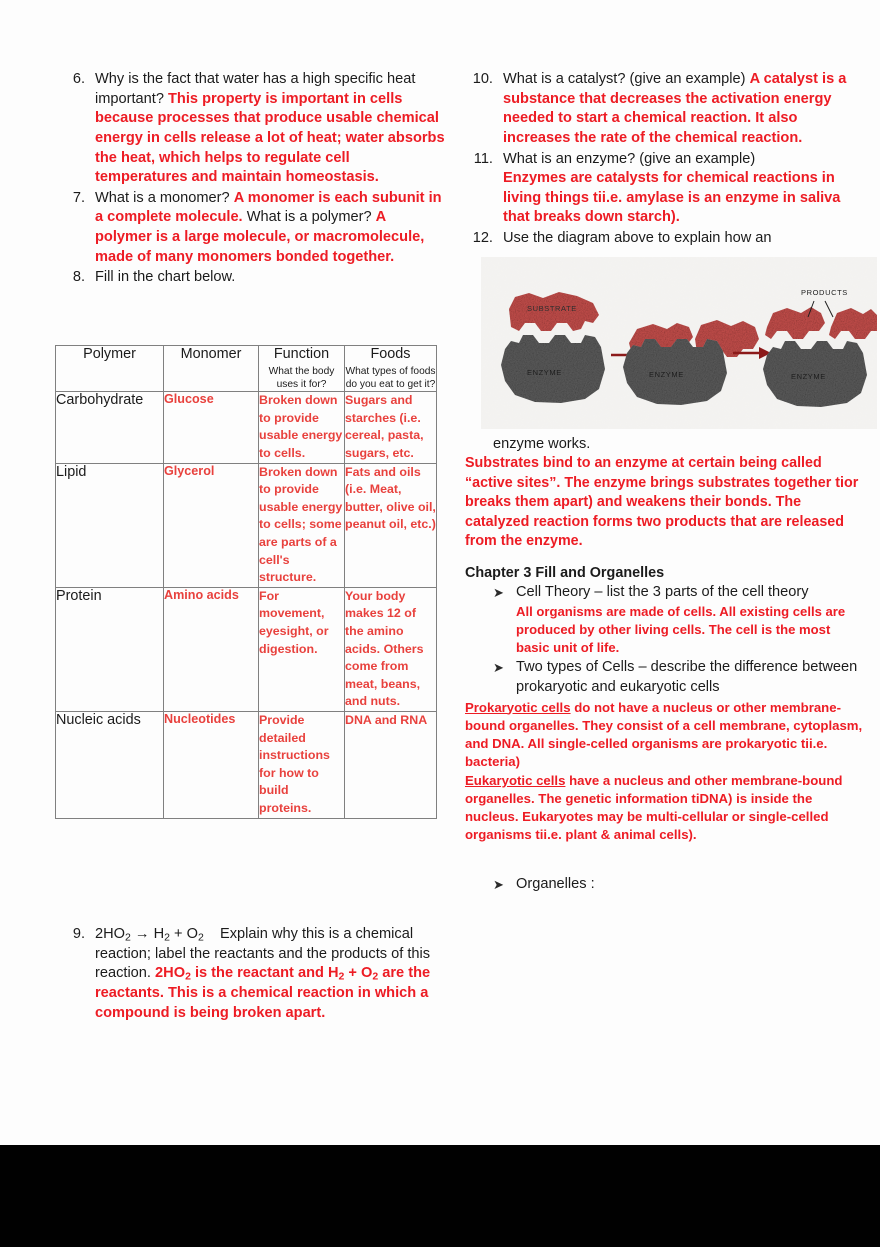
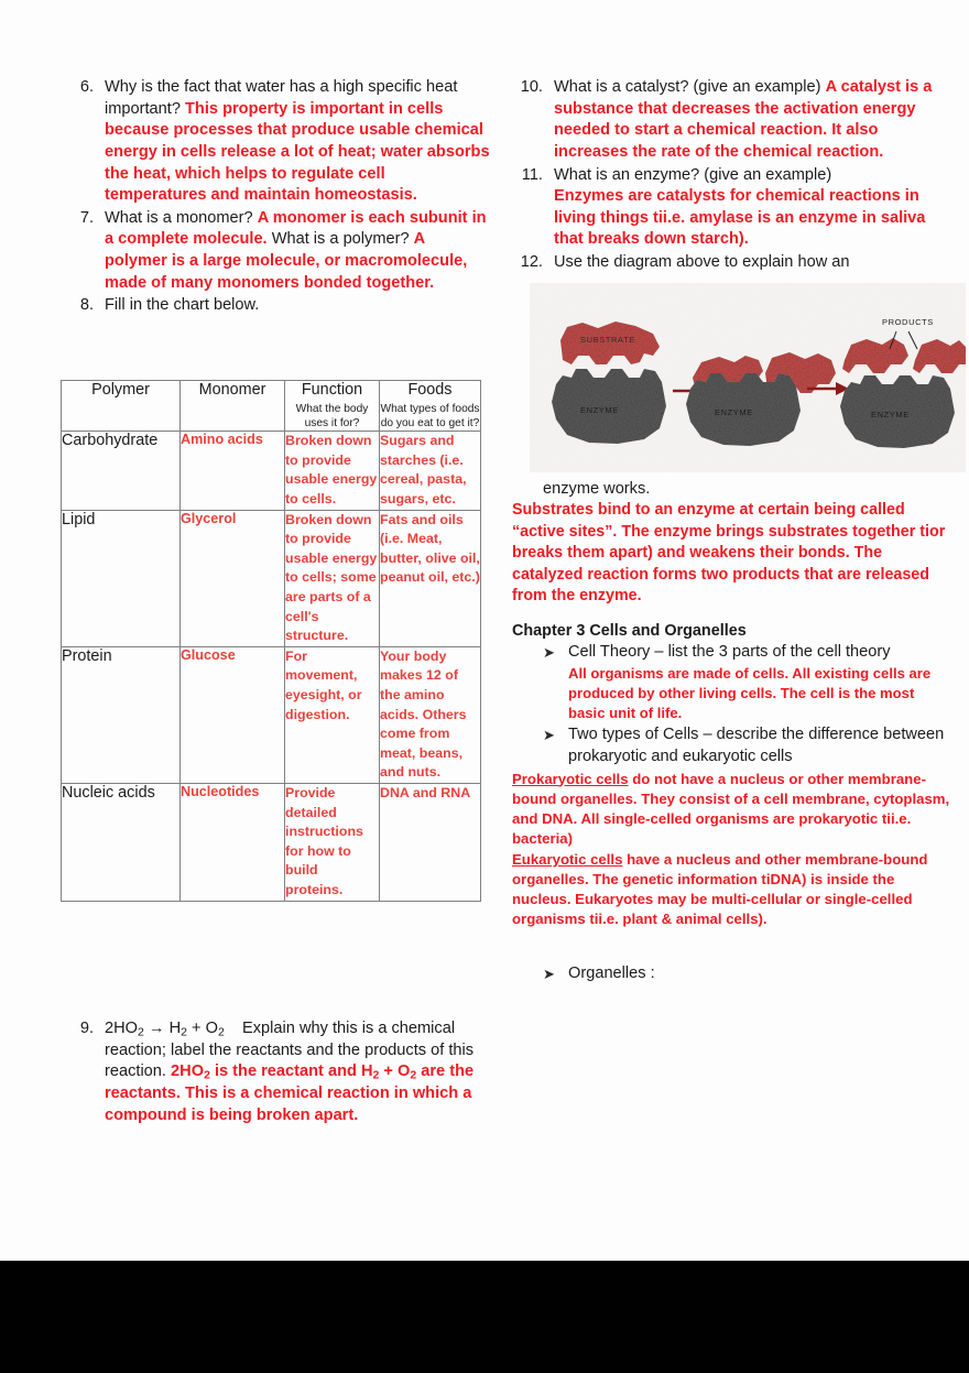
  6.
  Why is the fact that water has a high specific heat important? This property is important in cells because processes that produce usable chemical energy in cells release a lot of heat; water absorbs the heat, which helps to regulate cell temperatures and maintain homeostasis.
  7.
  What is a monomer? A monomer is each subunit in a complete molecule. What is a polymer? A polymer is a large molecule, or macromolecule, made of many monomers bonded together.
  8.
  Fill in the chart below.
  Polymer	Monomer	Function What the body uses it for?	Foods What types of foods do you eat to get it?
- Carbohydrate	Glucose	Broken down to provide usable energy to cells.	Sugars and starches (i.e. cereal, pasta, sugars, etc.
+ Carbohydrate	Amino acids	Broken down to provide usable energy to cells.	Sugars and starches (i.e. cereal, pasta, sugars, etc.
  Lipid	Glycerol	Broken down to provide usable energy to cells; some are parts of a cell's structure.	Fats and oils (i.e. Meat, butter, olive oil, peanut oil, etc.)
- Protein	Amino acids	For movement, eyesight, or digestion.	Your body makes 12 of the amino acids. Others come from meat, beans, and nuts.
+ Protein	Glucose	For movement, eyesight, or digestion.	Your body makes 12 of the amino acids. Others come from meat, beans, and nuts.
  Nucleic acids	Nucleotides	Provide detailed instructions for how to build proteins.	DNA and RNA
  9.
  2HO2 → H2 + O2 Explain why this is a chemical reaction; label the reactants and the products of this reaction. 2HO2 is the reactant and H2 + O2 are the reactants. This is a chemical reaction in which a compound is being broken apart.
  10.
  What is a catalyst? (give an example) A catalyst is a substance that decreases the activation energy needed to start a chemical reaction. It also increases the rate of the chemical reaction.
  11.
  What is an enzyme? (give an example)
  Enzymes are catalysts for chemical reactions in living things tii.e. amylase is an enzyme in saliva that breaks down starch).
  12.
  Use the diagram above to explain how an
  SUBSTRATE
  ENZYME
  ENZYME
  PRODUCTS
  ENZYME
  enzyme works.
  Substrates bind to an enzyme at certain being called “active sites”. The enzyme brings substrates together tior breaks them apart) and weakens their bonds. The catalyzed reaction forms two products that are released from the enzyme.
- Chapter 3 Fill and Organelles
+ Chapter 3 Cells and Organelles
  ➤
  Cell Theory – list the 3 parts of the cell theory
  All organisms are made of cells. All existing cells are produced by other living cells. The cell is the most basic unit of life.
  ➤
  Two types of Cells – describe the difference between prokaryotic and eukaryotic cells
  Prokaryotic cells do not have a nucleus or other membrane-bound organelles. They consist of a cell membrane, cytoplasm, and DNA. All single-celled organisms are prokaryotic tii.e. bacteria)
  Eukaryotic cells have a nucleus and other membrane-bound organelles. The genetic information tiDNA) is inside the nucleus. Eukaryotes may be multi-cellular or single-celled organisms tii.e. plant & animal cells).
  ➤
  Organelles :
